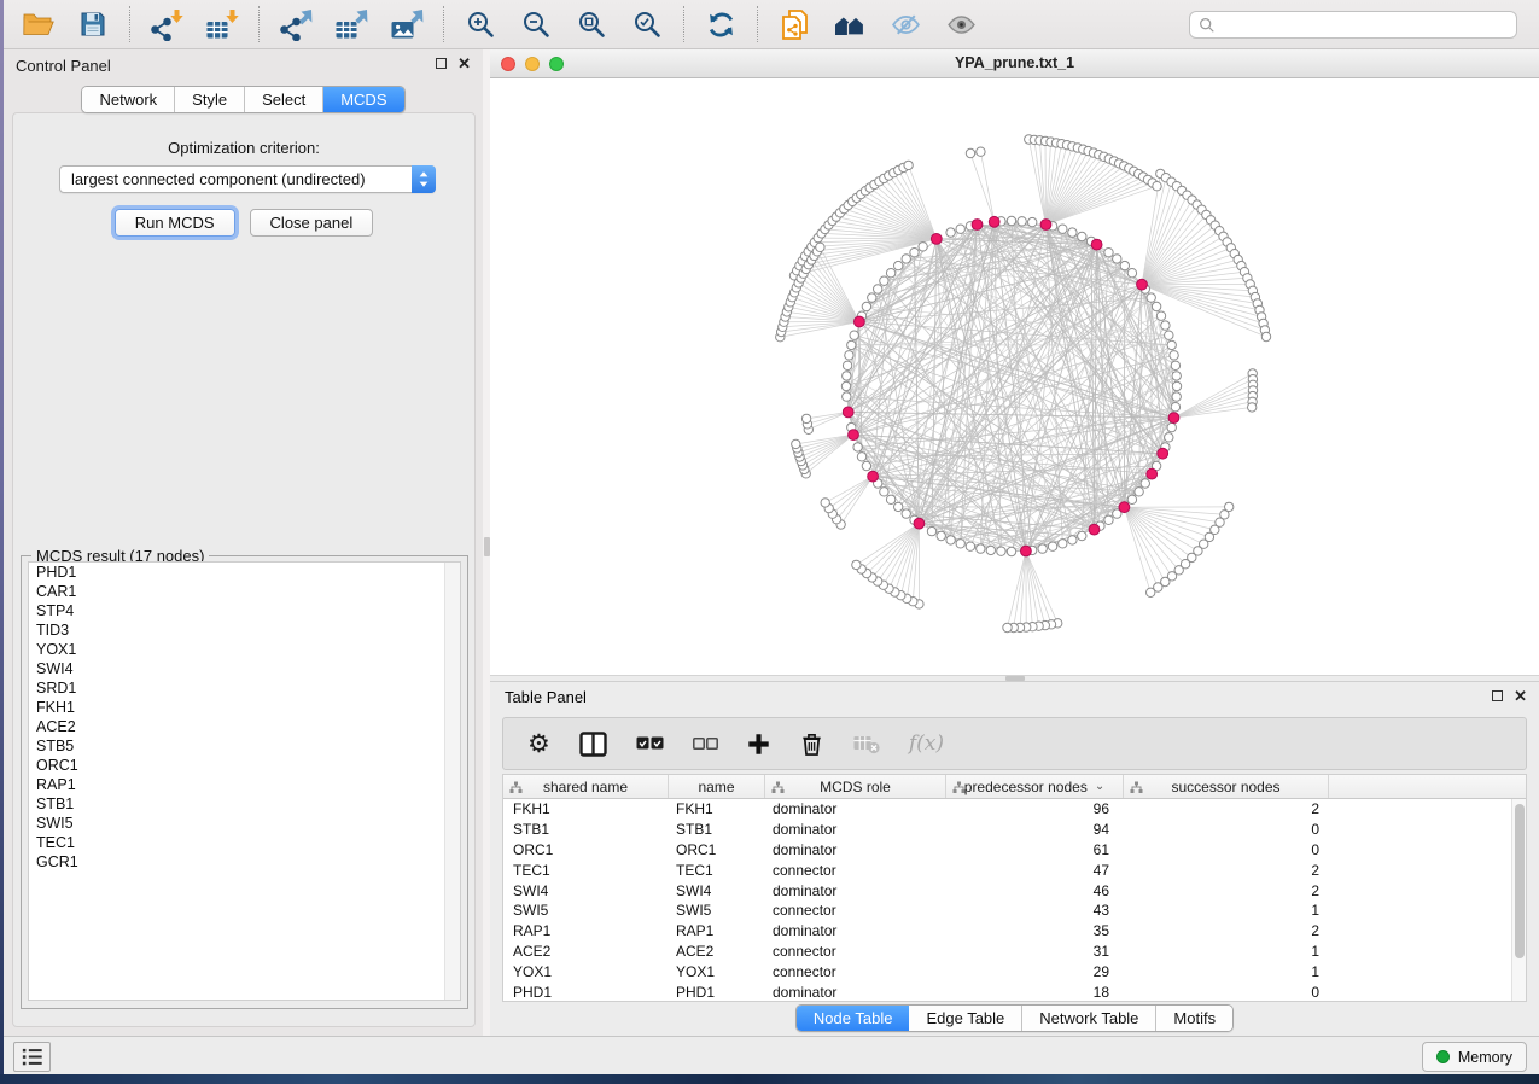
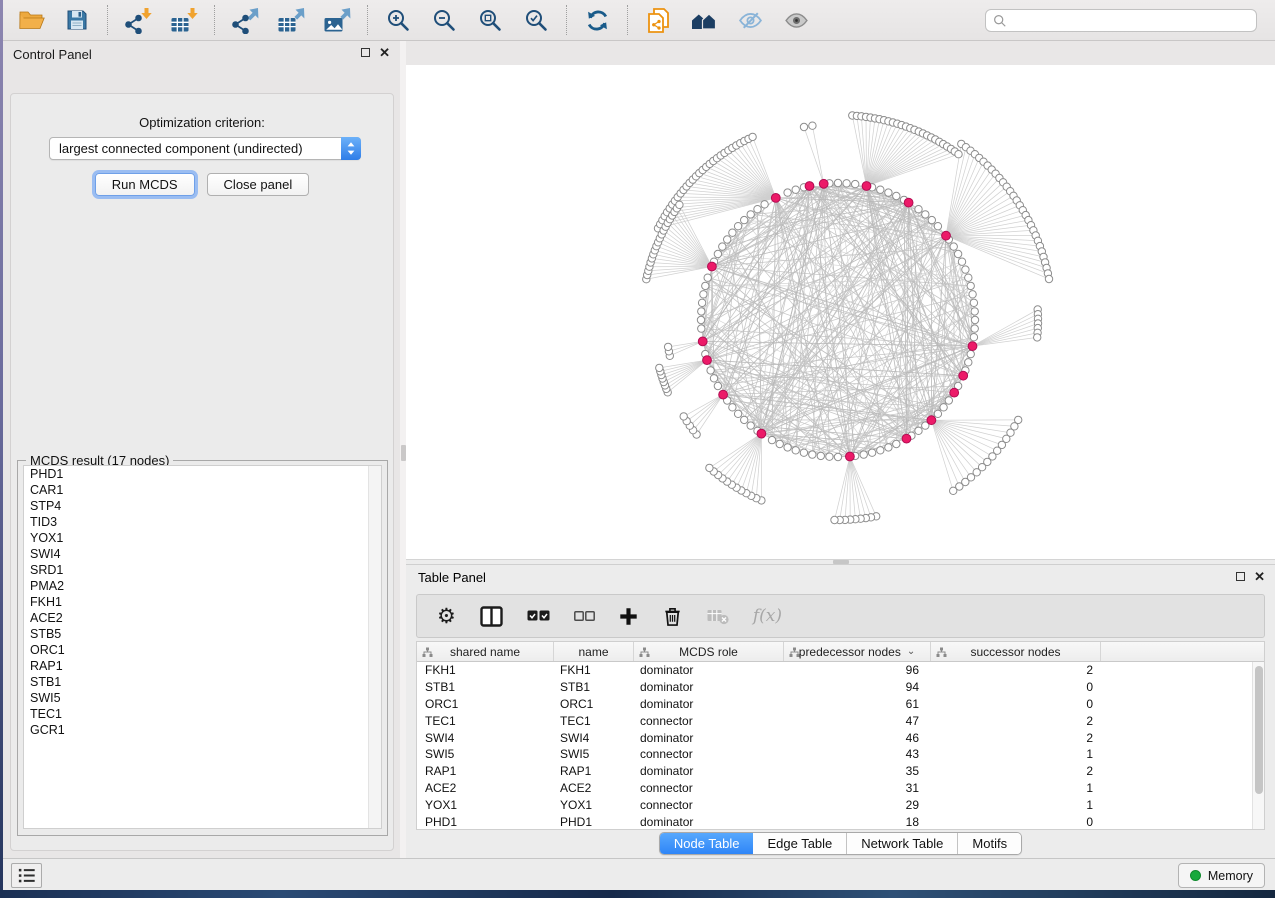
  Control Panel
  ✕
- Network
- Style
- Select
- MCDS
  Optimization criterion:
  largest connected component (undirected)
  Run MCDS
  Close panel
  MCDS result (17 nodes)
  PHD1
  CAR1
  STP4
  TID3
  YOX1
  SWI4
  SRD1
+ PMA2
  FKH1
  ACE2
  STB5
  ORC1
  RAP1
  STB1
  SWI5
  TEC1
  GCR1
- YPA_prune.txt_1
  Table Panel
  ✕
  ⚙
  f(x)
  shared name
  name
  MCDS role
  predecessor nodes
  ⌄
  successor nodes
  FKH1
  FKH1
  dominator
  96
  2
  STB1
  STB1
  dominator
  94
  0
  ORC1
  ORC1
  dominator
  61
  0
  TEC1
  TEC1
  connector
  47
  2
  SWI4
  SWI4
  dominator
  46
  2
  SWI5
  SWI5
  connector
  43
  1
  RAP1
  RAP1
  dominator
  35
  2
  ACE2
  ACE2
  connector
  31
  1
  YOX1
  YOX1
  connector
  29
  1
  PHD1
  PHD1
  dominator
  18
  0
  Node Table
  Edge Table
  Network Table
  Motifs
  Memory
